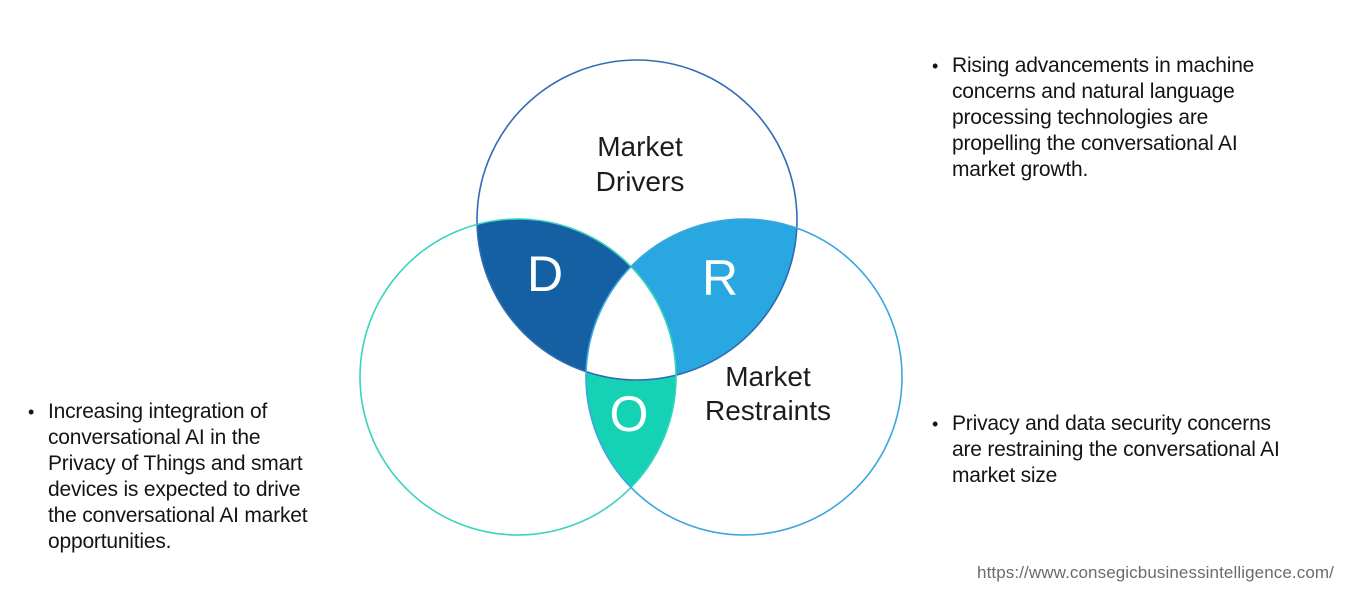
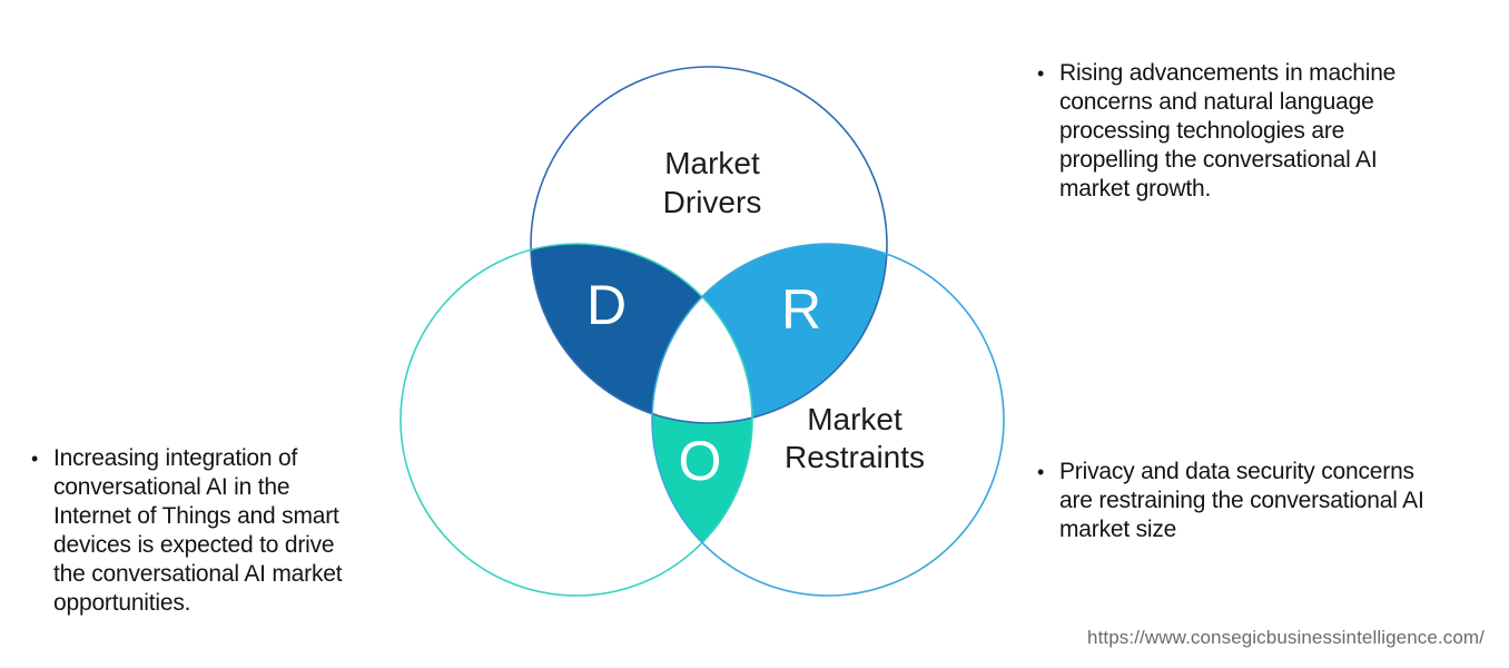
  Market
  Drivers
  Market
  Restraints
  D
  R
  O
  •
- Increasing integration of conversational AI in the Privacy of Things and smart devices is expected to drive the conversational AI market opportunities.
+ Increasing integration of conversational AI in the Internet of Things and smart devices is expected to drive the conversational AI market opportunities.
  •
  Rising advancements in machine concerns and natural language processing technologies are propelling the conversational AI market growth.
  •
  Privacy and data security concerns are restraining the conversational AI market size
  https://www.consegicbusinessintelligence.com/
